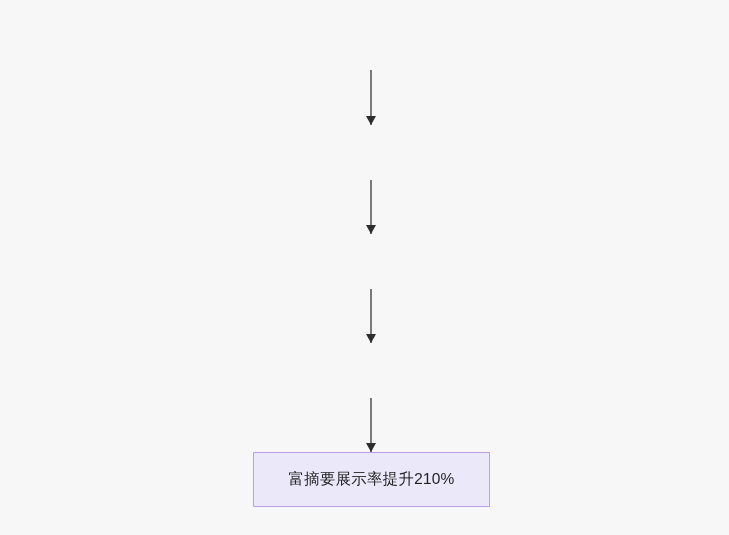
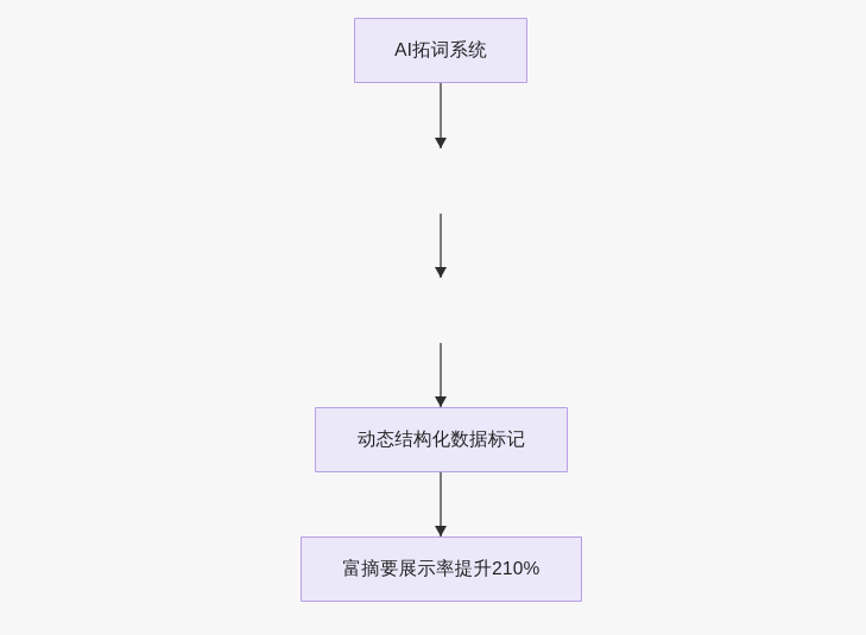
+ AI拓词系统
+ 动态结构化数据标记
  富摘要展示率提升210%
